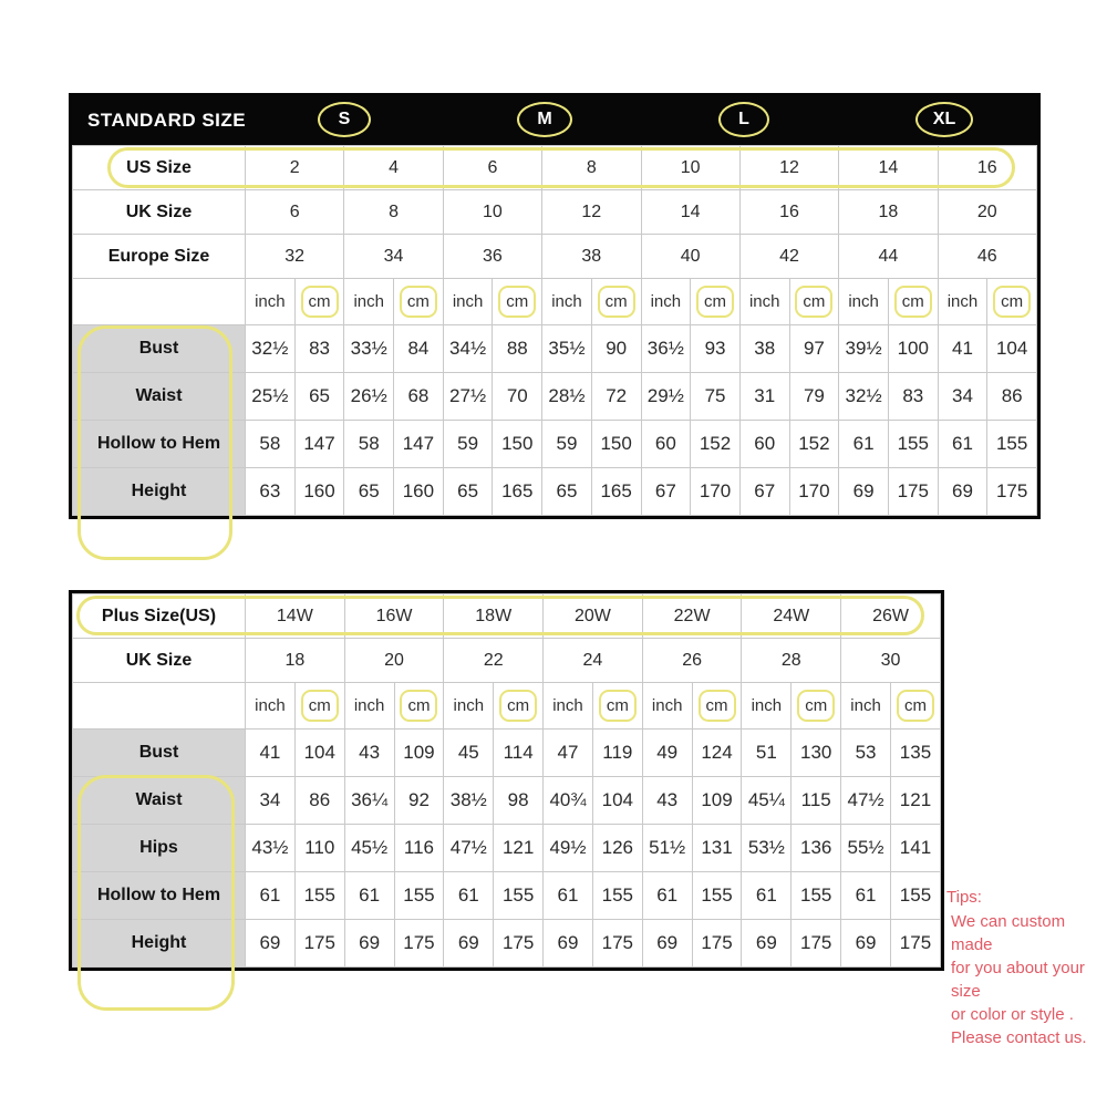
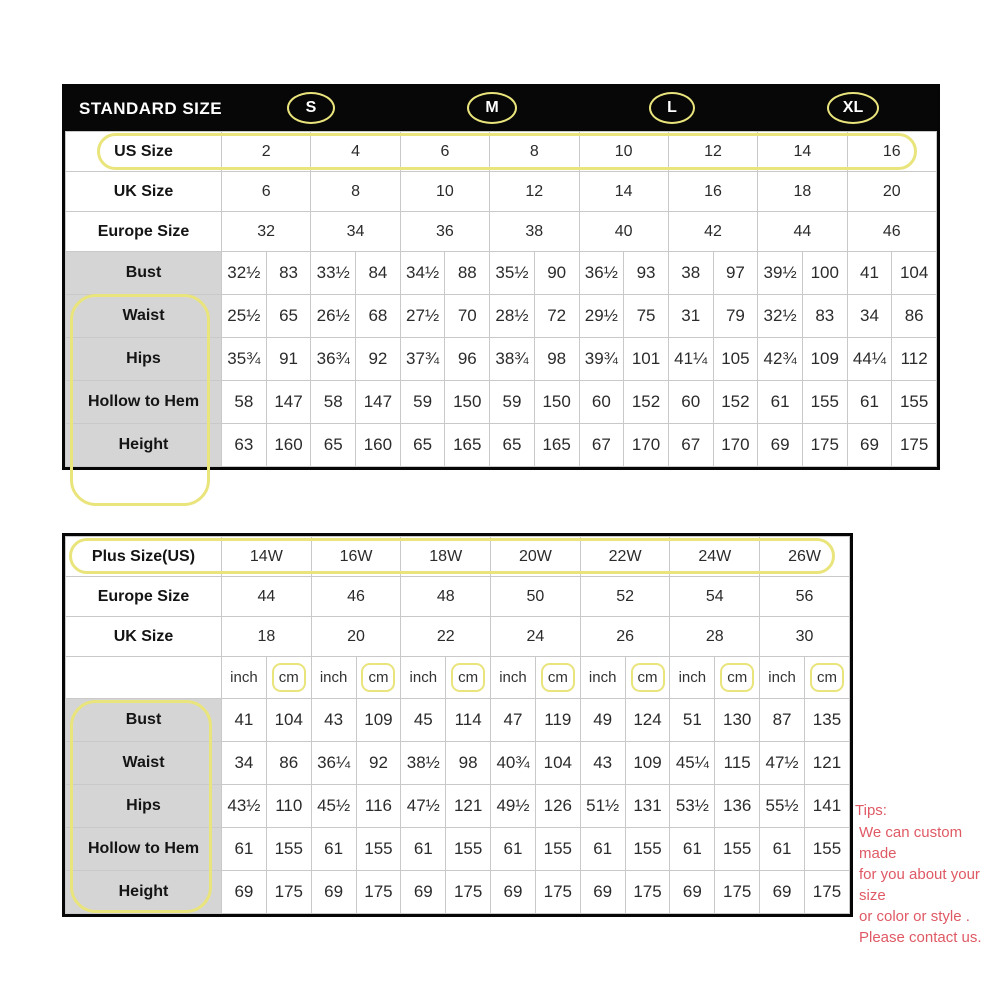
  STANDARD SIZE
  S
  M
  L
  XL
  US Size	2	4	6	8	10	12	14	16
  UK Size	6	8	10	12	14	16	18	20
  Europe Size	32	34	36	38	40	42	44	46
- 	inch	cm	inch	cm	inch	cm	inch	cm	inch	cm	inch	cm	inch	cm	inch	cm
  Bust	32½	83	33½	84	34½	88	35½	90	36½	93	38	97	39½	100	41	104
  Waist	25½	65	26½	68	27½	70	28½	72	29½	75	31	79	32½	83	34	86
+ Hips	35¾	91	36¾	92	37¾	96	38¾	98	39¾	101	41¼	105	42¾	109	44¼	112
  Hollow to Hem	58	147	58	147	59	150	59	150	60	152	60	152	61	155	61	155
  Height	63	160	65	160	65	165	65	165	67	170	67	170	69	175	69	175
  Plus Size(US)	14W	16W	18W	20W	22W	24W	26W
+ Europe Size	44	46	48	50	52	54	56
  UK Size	18	20	22	24	26	28	30
  	inch	cm	inch	cm	inch	cm	inch	cm	inch	cm	inch	cm	inch	cm
- Bust	41	104	43	109	45	114	47	119	49	124	51	130	53	135
+ Bust	41	104	43	109	45	114	47	119	49	124	51	130	87	135
  Waist	34	86	36¼	92	38½	98	40¾	104	43	109	45¼	115	47½	121
  Hips	43½	110	45½	116	47½	121	49½	126	51½	131	53½	136	55½	141
  Hollow to Hem	61	155	61	155	61	155	61	155	61	155	61	155	61	155
  Height	69	175	69	175	69	175	69	175	69	175	69	175	69	175
  Tips:
  We can custom made
  for you about your size
  or color or style .
  Please contact us.
